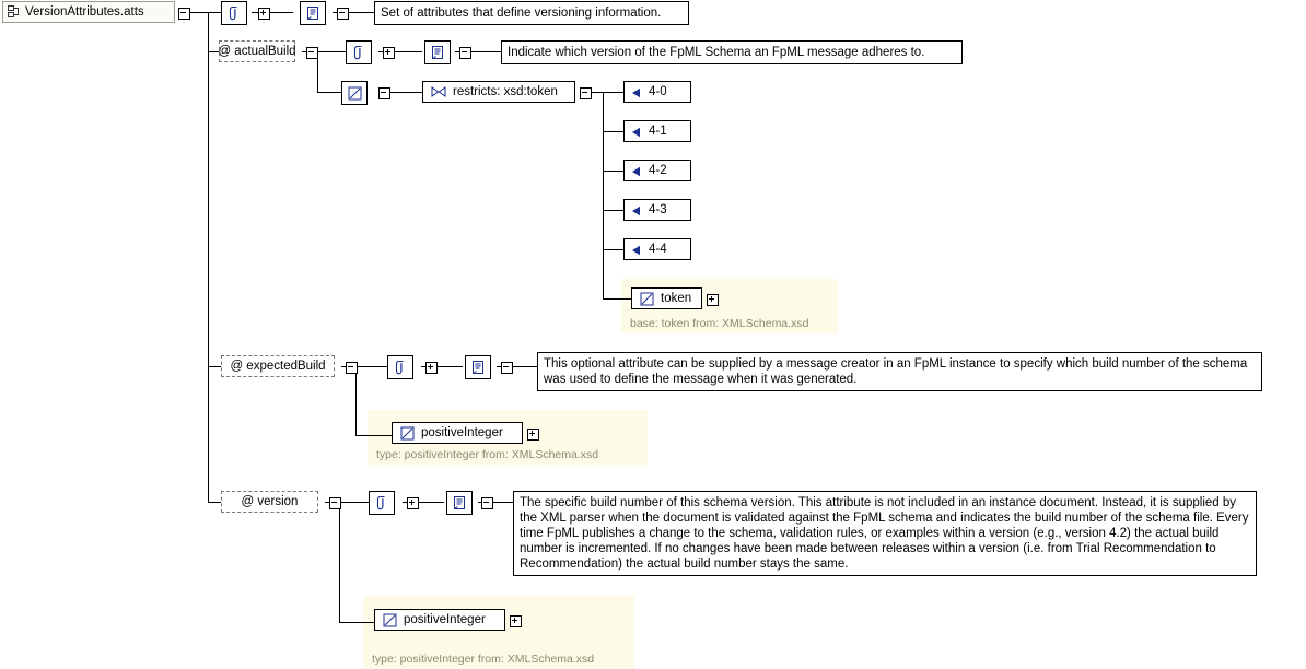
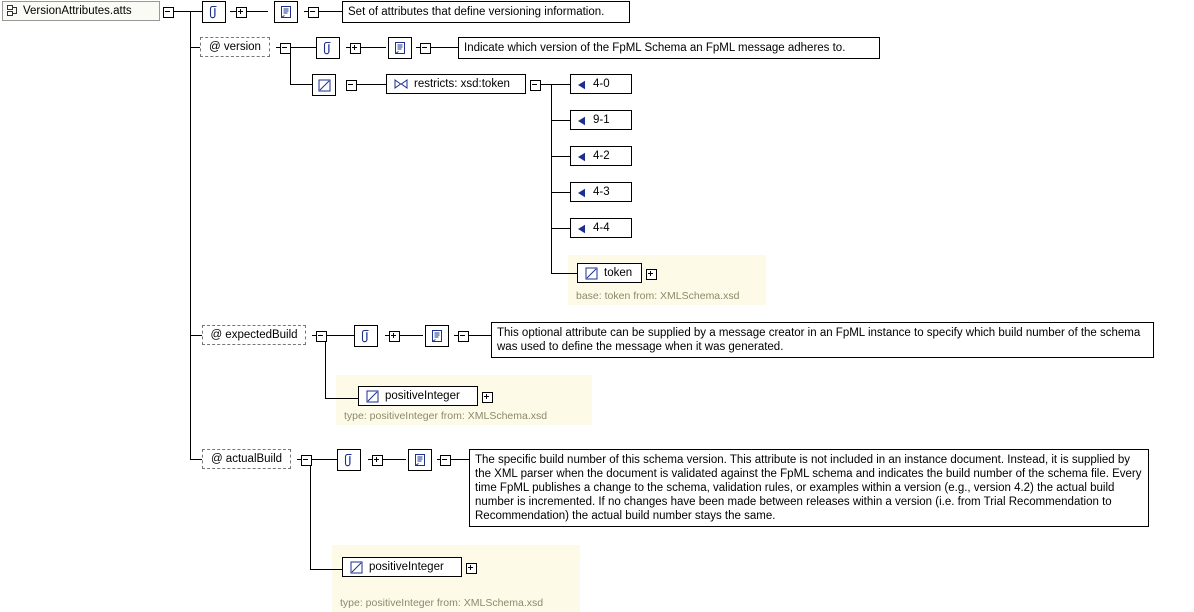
  base: token from: XMLSchema.xsd
  type: positiveInteger from: XMLSchema.xsd
  type: positiveInteger from: XMLSchema.xsd
  VersionAttributes.atts
  Set of attributes that define versioning information.
- @ actualBuild
+ @ version
  Indicate which version of the FpML Schema an FpML message adheres to.
  restricts: xsd:token
  4-0
- 4-1
+ 9-1
  4-2
  4-3
  4-4
  token
  @ expectedBuild
  This optional attribute can be supplied by a message creator in an FpML instance to specify which build number of the schema was used to define the message when it was generated.
  positiveInteger
- @ version
+ @ actualBuild
  The specific build number of this schema version. This attribute is not included in an instance document. Instead, it is supplied by the XML parser when the document is validated against the FpML schema and indicates the build number of the schema file. Every time FpML publishes a change to the schema, validation rules, or examples within a version (e.g., version 4.2) the actual build number is incremented. If no changes have been made between releases within a version (i.e. from Trial Recommendation to Recommendation) the actual build number stays the same.
  positiveInteger
